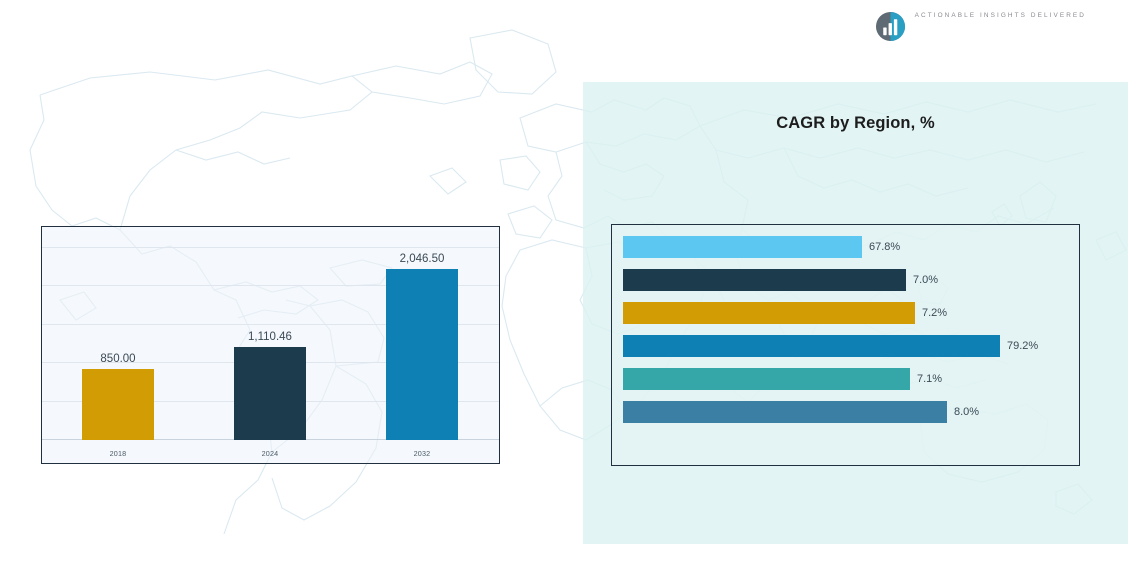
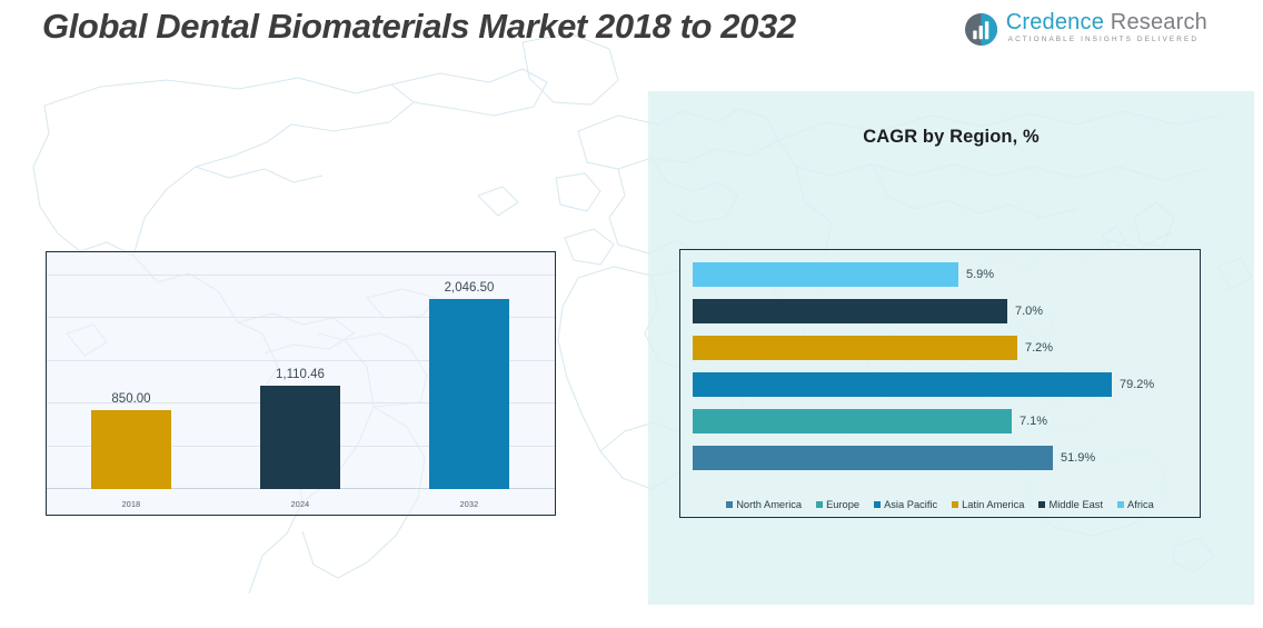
+ Global Dental Biomaterials Market 2018 to 2032
+ Credence Research
  850.00
  2018
  1,110.46
  2024
  2,046.50
  2032
  CAGR by Region, %
+ North America
+ Europe
+ Asia Pacific
+ Latin America
+ Middle East
+ Africa
- 67.8%
+ 5.9%
  7.0%
  7.2%
  79.2%
  7.1%
- 8.0%
+ 51.9%
